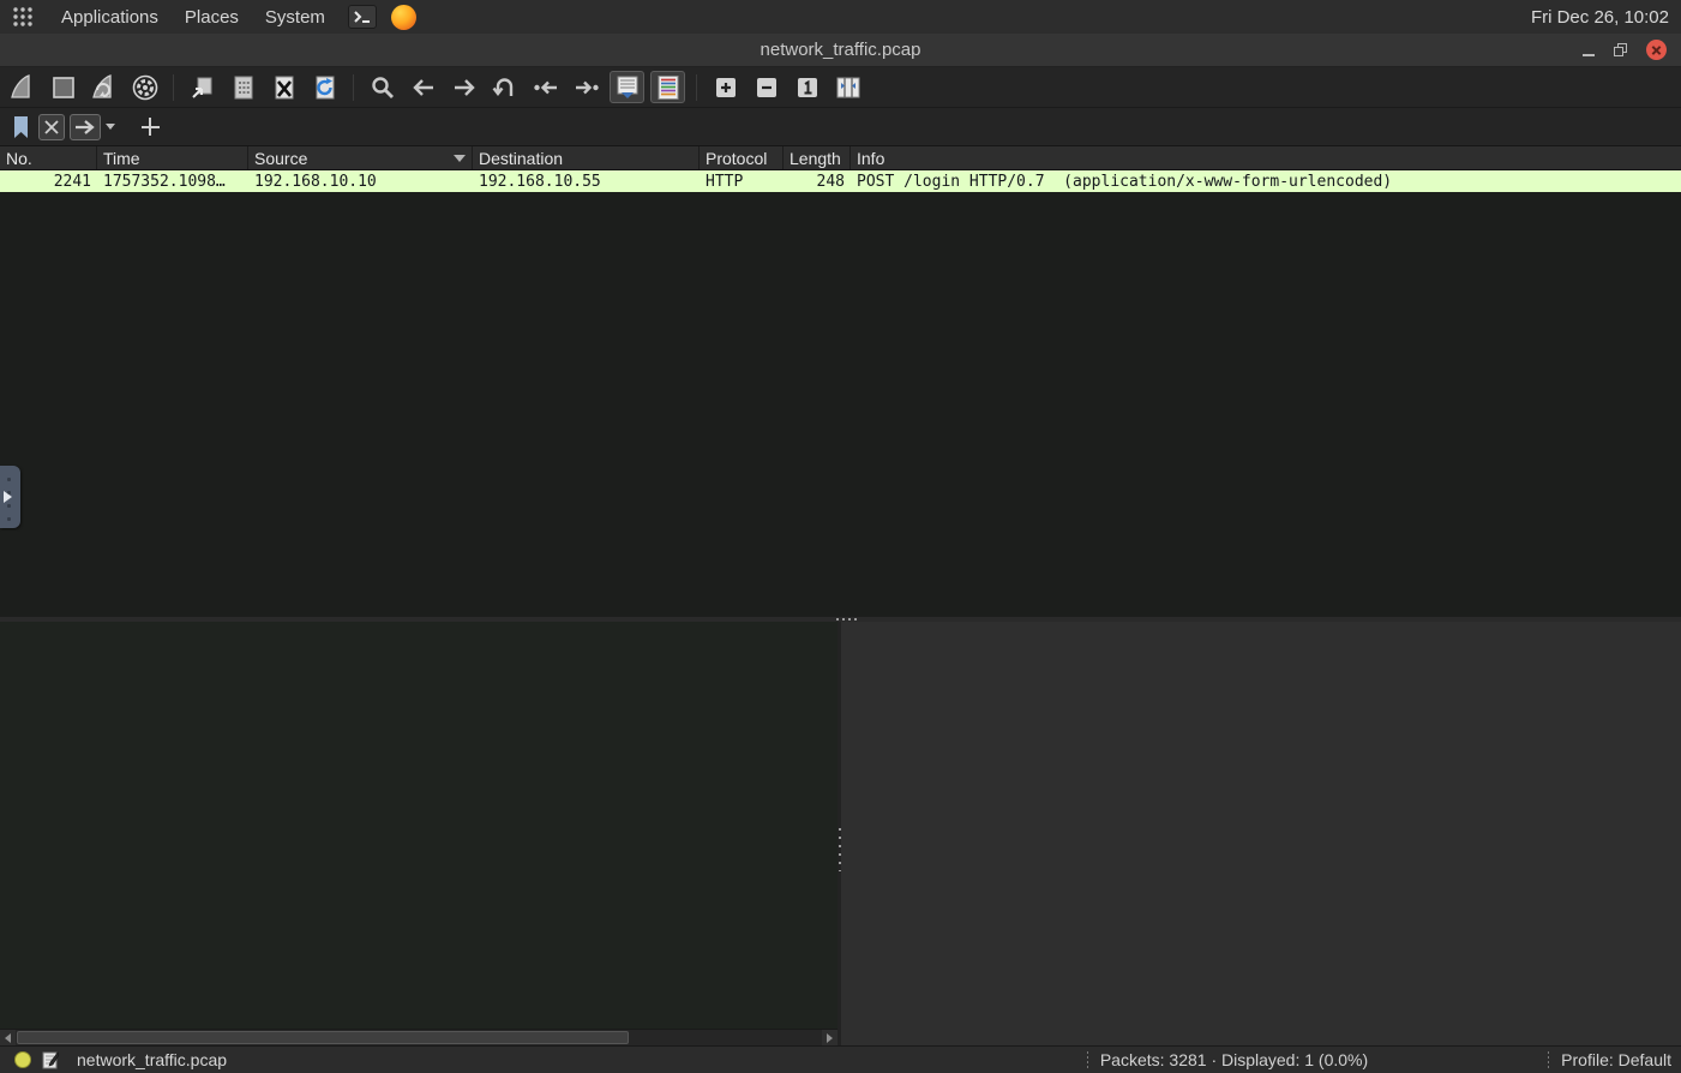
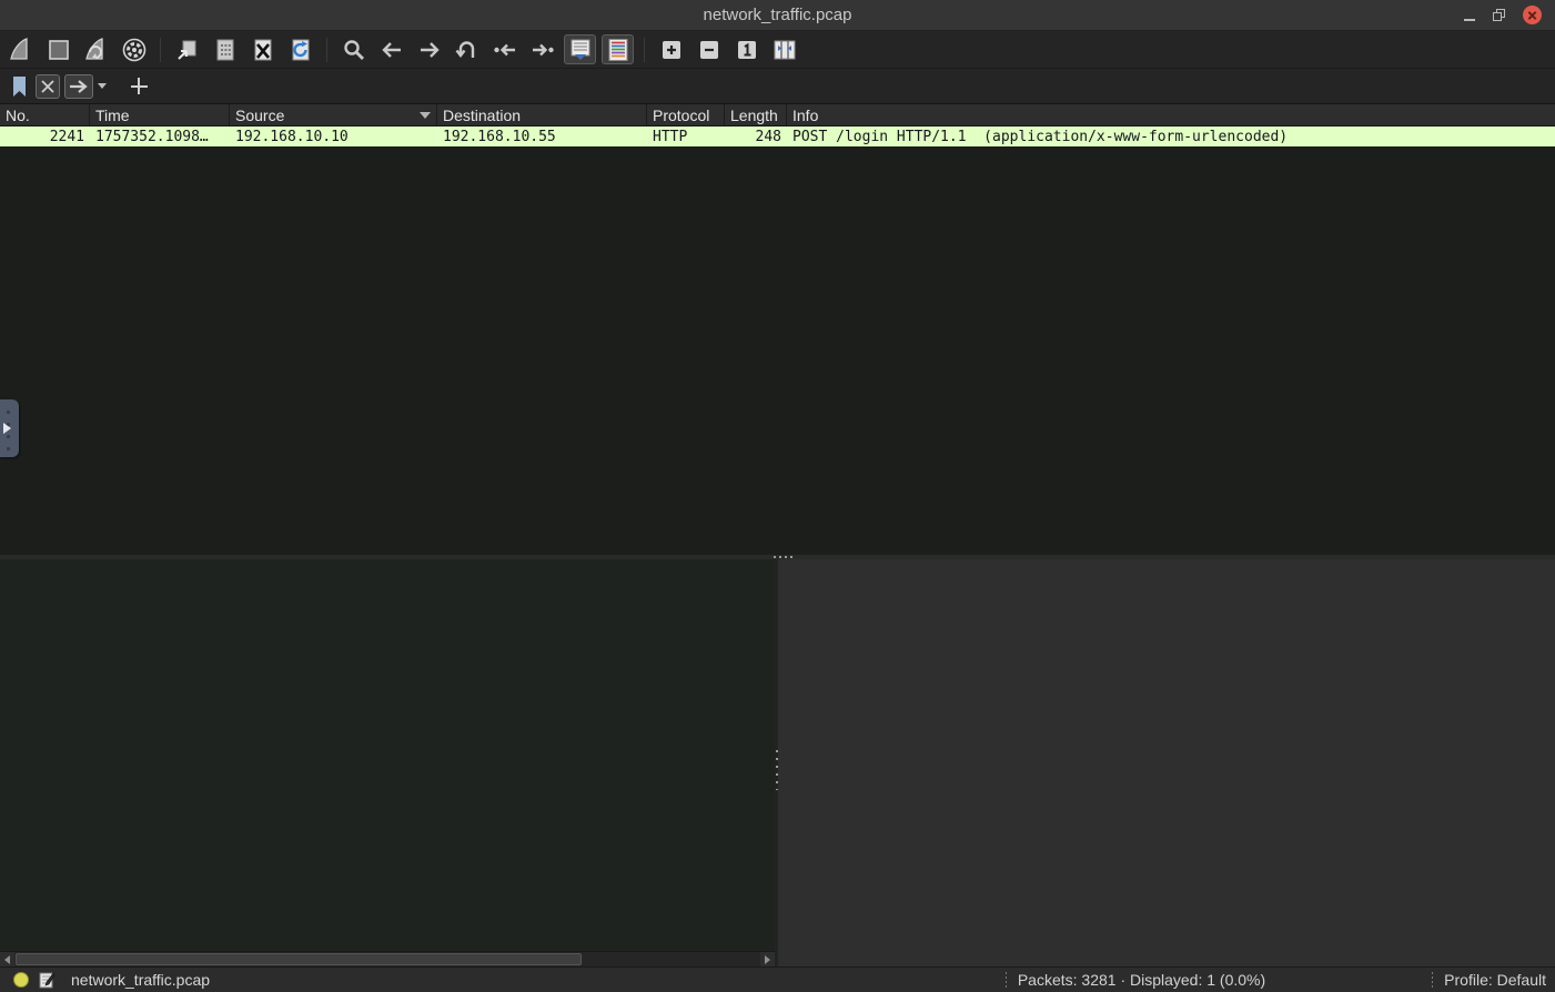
- Applications
- Places
- System
- Fri Dec 26, 10:02
  network_traffic.pcap
  No.
  Time
  Source
  Destination
  Protocol
  Length
  Info
  2241
  1757352.1098…
  192.168.10.10
  192.168.10.55
  HTTP
  248
- POST /login HTTP/0.7 (application/x-www-form-urlencoded)
+ POST /login HTTP/1.1 (application/x-www-form-urlencoded)
  network_traffic.pcap
  Packets: 3281 · Displayed: 1 (0.0%)
  Profile: Default
